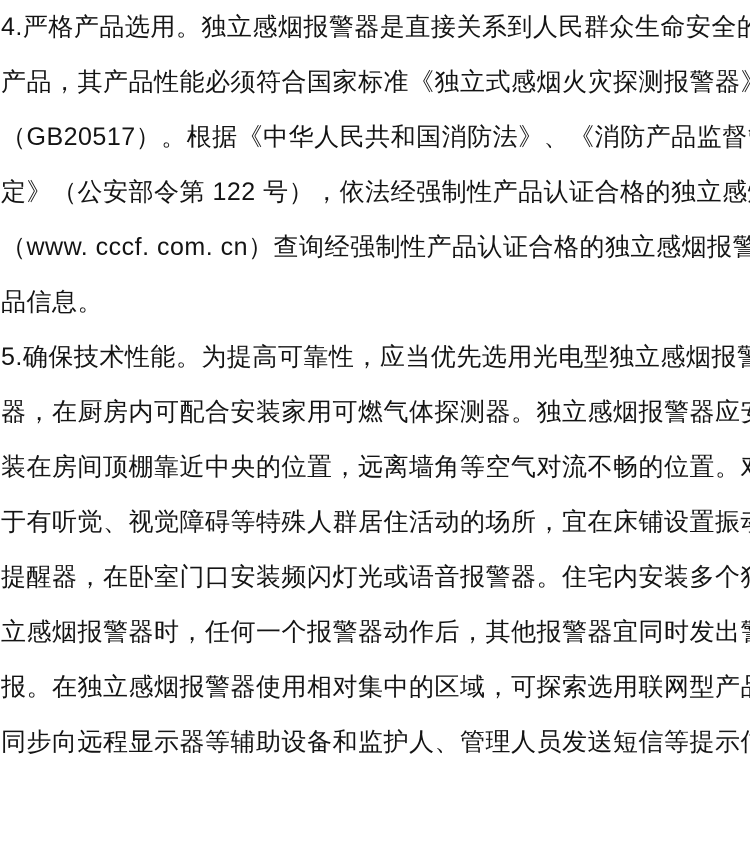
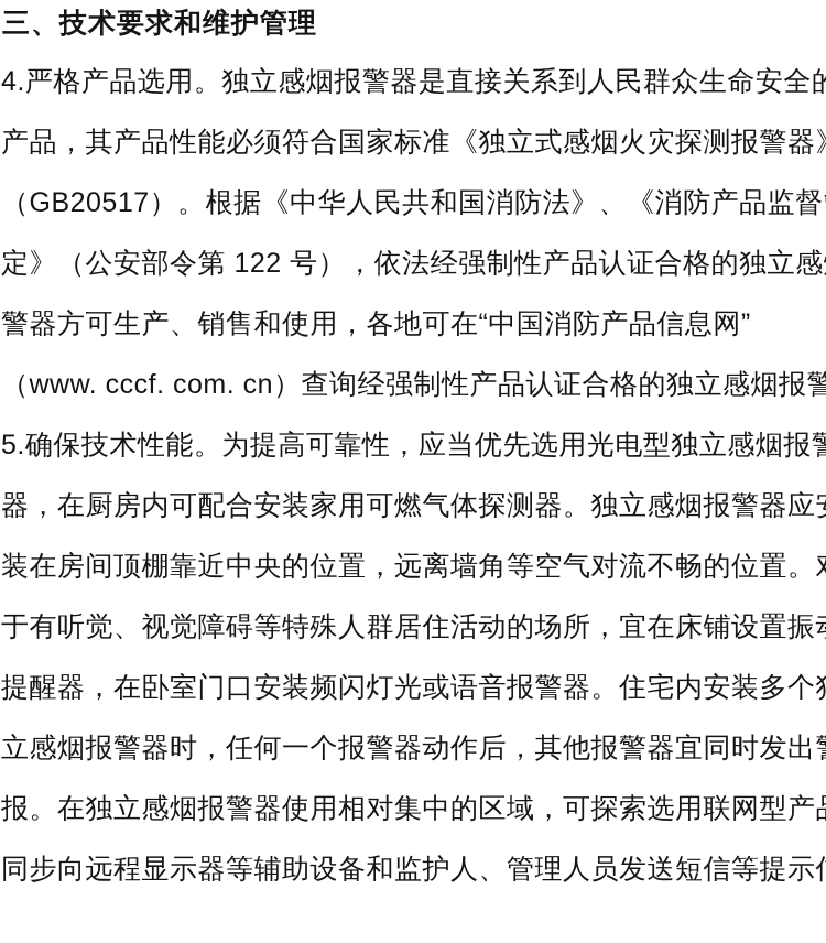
+ 三、技术要求和维护管理
  4.严格产品选用。独立感烟报警器是直接关系到人民群众生命安全
  产品，其产品性能必须符合国家标准《独立式感烟火灾探测报警器
  （GB20517）。根据《中华人民共和国消防法》、《消防产品监督
  定》（公安部令第 122 号），依法经强制性产品认证合格的独立感
+ 警器方可生产、销售和使用，各地可在“中国消防产品信息网”
  （www. cccf. com. cn）查询经强制性产品认证合格的独立感烟报警
- 品信息。
  5.确保技术性能。为提高可靠性，应当优先选用光电型独立感烟报
  器，在厨房内可配合安装家用可燃气体探测器。独立感烟报警器应
  装在房间顶棚靠近中央的位置，远离墙角等空气对流不畅的位置。
  于有听觉、视觉障碍等特殊人群居住活动的场所，宜在床铺设置振
  提醒器，在卧室门口安装频闪灯光或语音报警器。住宅内安装多个
  立感烟报警器时，任何一个报警器动作后，其他报警器宜同时发出
  报。在独立感烟报警器使用相对集中的区域，可探索选用联网型产
  同步向远程显示器等辅助设备和监护人、管理人员发送短信等提示
